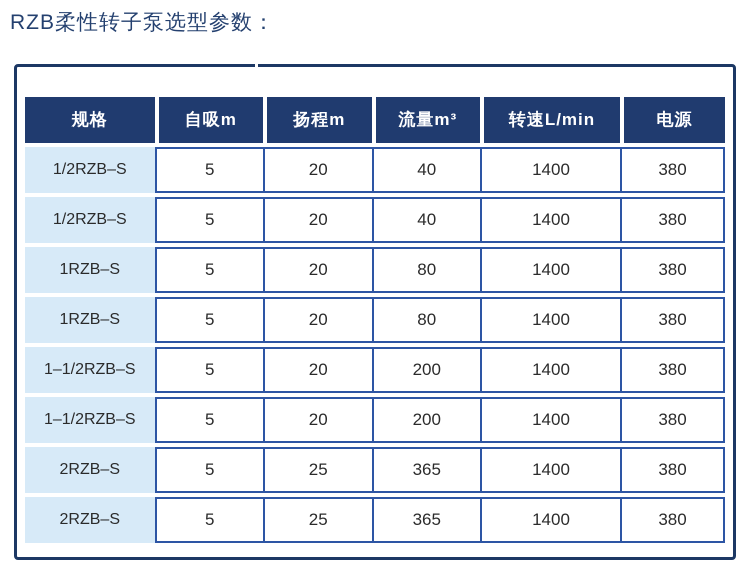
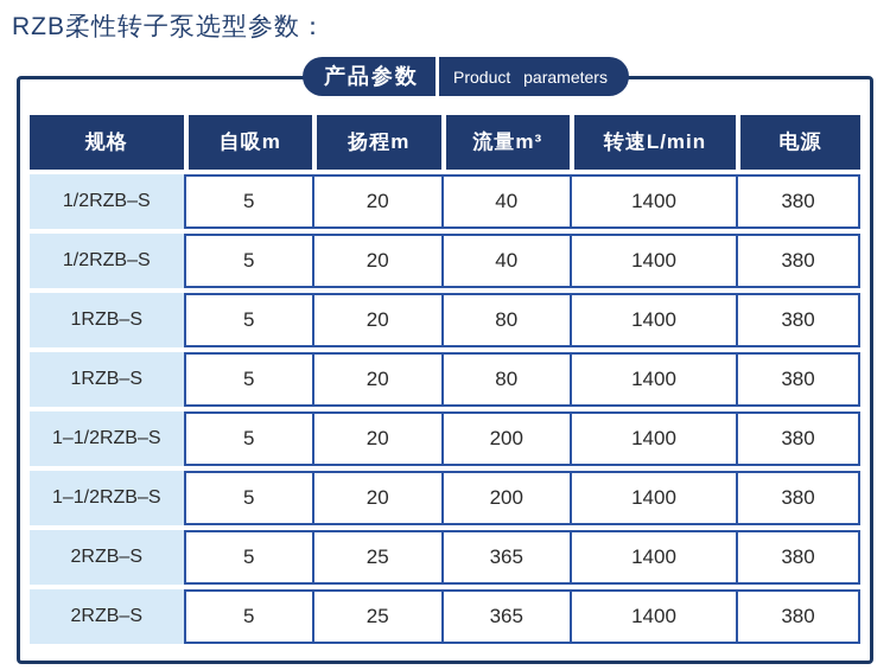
  RZB柔性转子泵选型参数：
+ 产品参数
+ Product parameters
  规格	自吸m	扬程m	流量m³	转速L/min	电源
  1/2RZB–S	5	20	40	1400	380
  1/2RZB–S	5	20	40	1400	380
  1RZB–S	5	20	80	1400	380
  1RZB–S	5	20	80	1400	380
  1–1/2RZB–S	5	20	200	1400	380
  1–1/2RZB–S	5	20	200	1400	380
  2RZB–S	5	25	365	1400	380
  2RZB–S	5	25	365	1400	380
